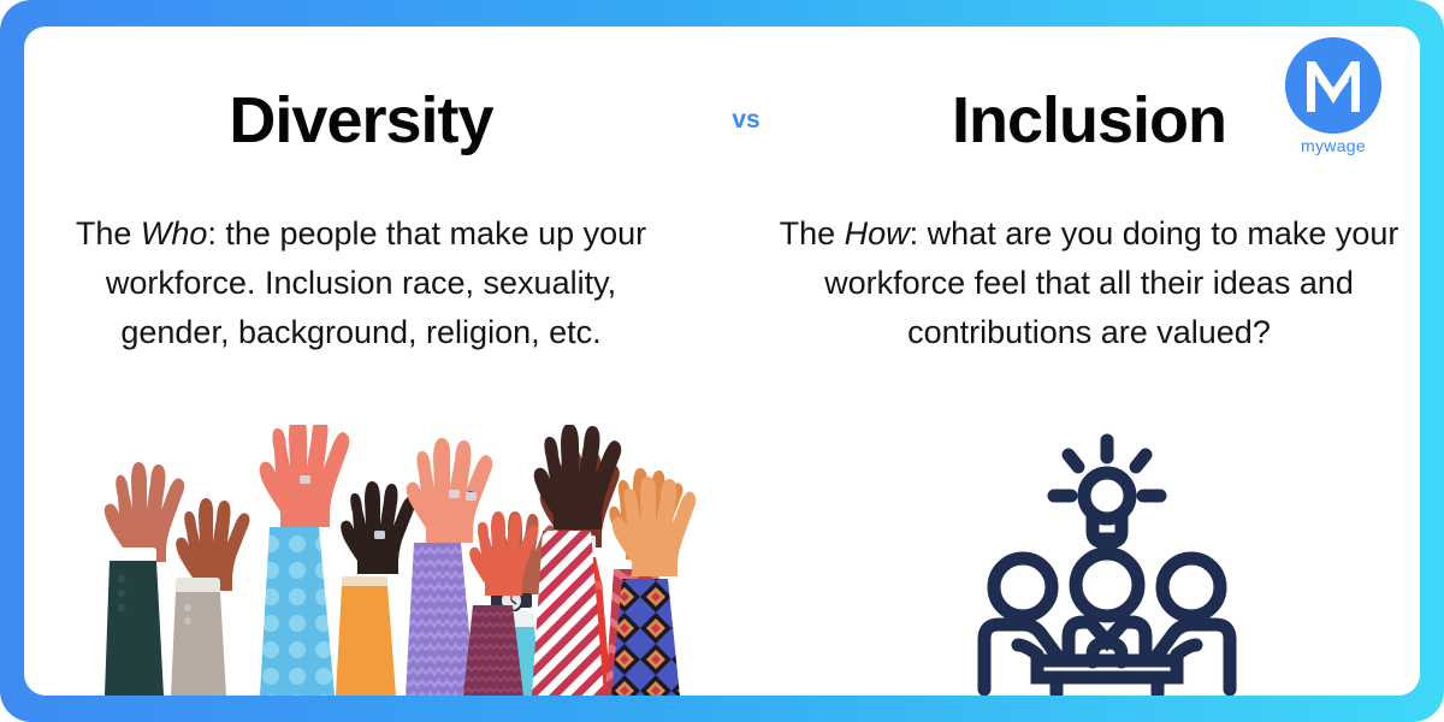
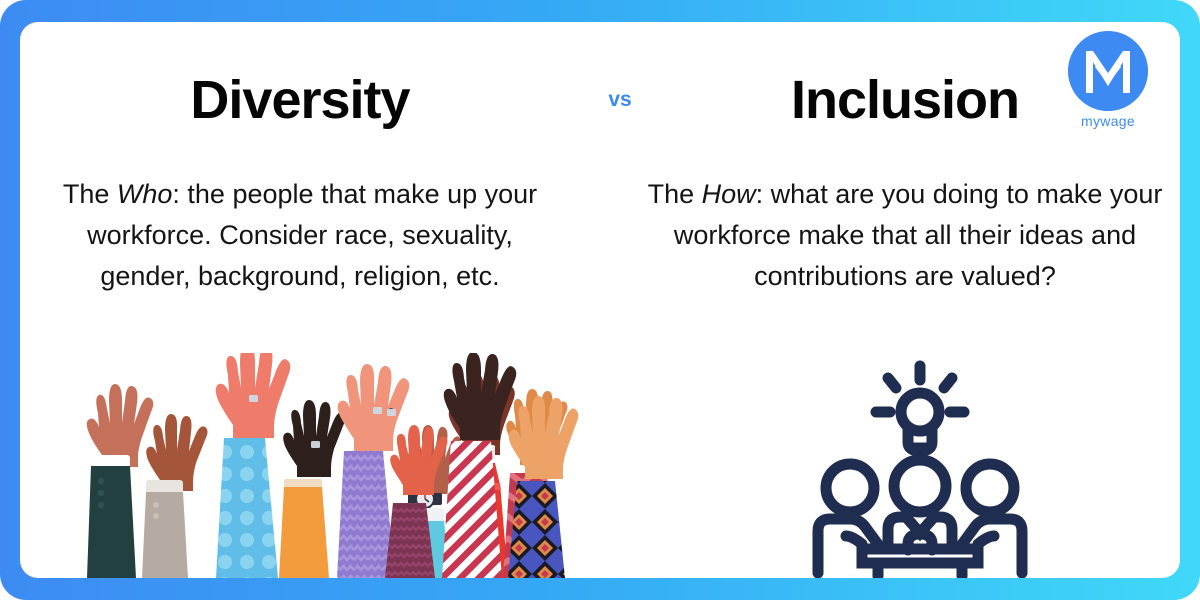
  Diversity
  vs
  Inclusion
  mywage
- The Who: the people that make up your workforce. Inclusion race, sexuality, gender, background, religion, etc.
+ The Who: the people that make up your workforce. Consider race, sexuality, gender, background, religion, etc.
- The How: what are you doing to make your workforce feel that all their ideas and contributions are valued?
+ The How: what are you doing to make your workforce make that all their ideas and contributions are valued?
